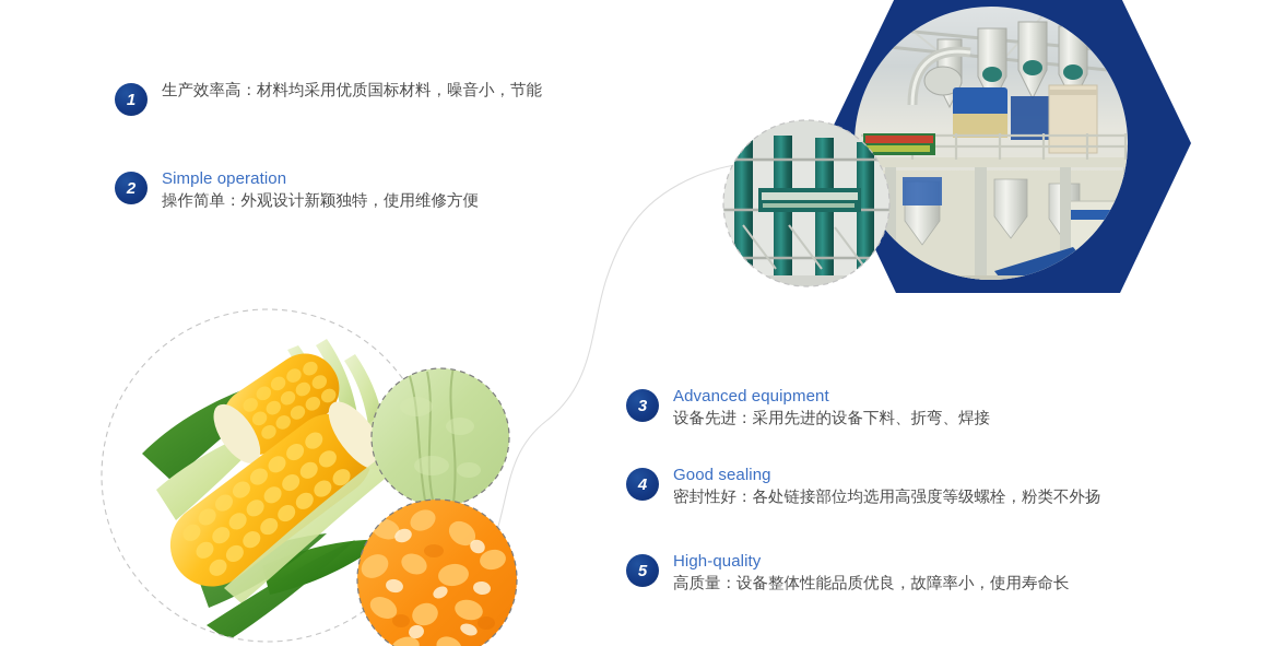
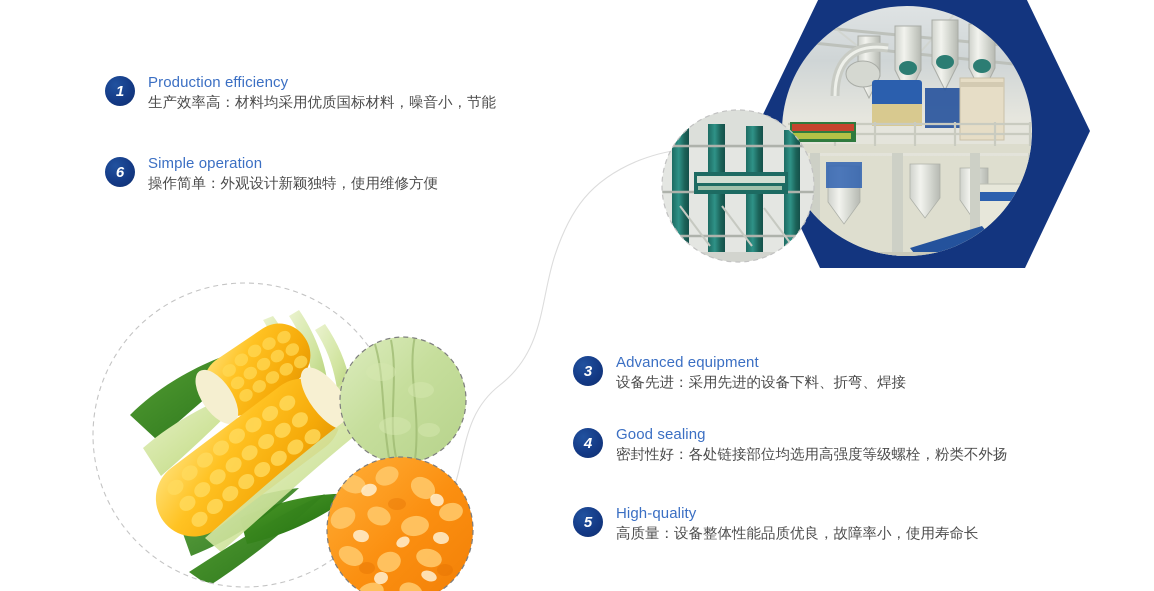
  1
+ Production efficiency
  生产效率高：材料均采用优质国标材料，噪音小，节能
- 2
+ 6
  Simple operation
  操作简单：外观设计新颖独特，使用维修方便
  3
  Advanced equipment
  设备先进：采用先进的设备下料、折弯、焊接
  4
  Good sealing
  密封性好：各处链接部位均选用高强度等级螺栓，粉类不外扬
  5
  High-quality
  高质量：设备整体性能品质优良，故障率小，使用寿命长
